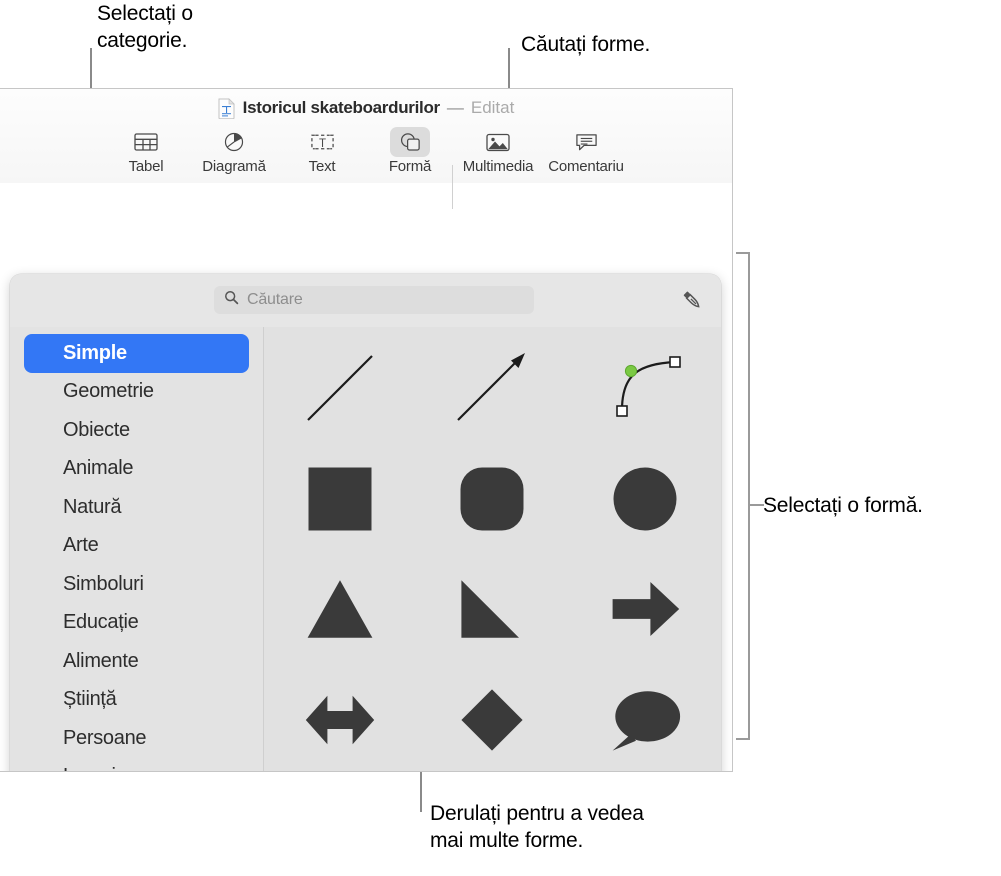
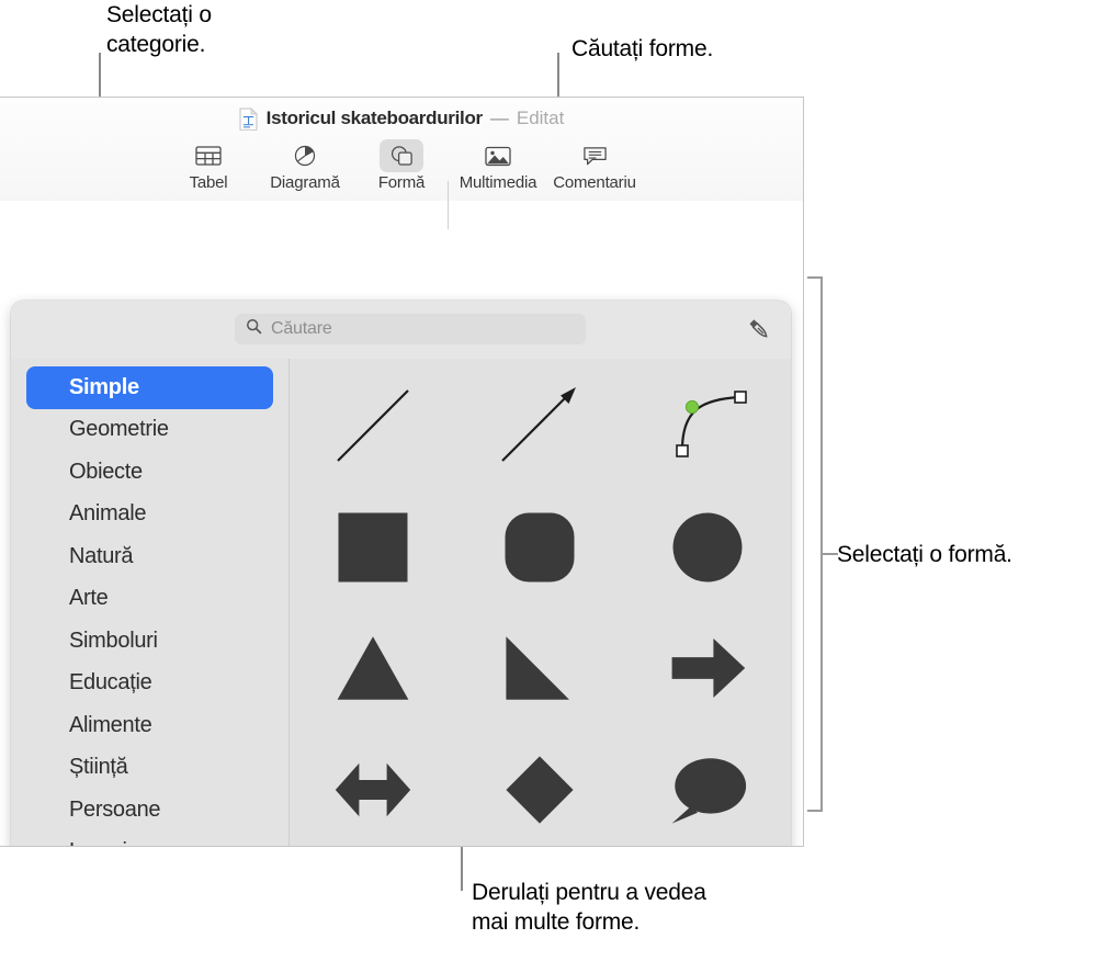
  Selectați o
  categorie.
  Căutați forme.
  Selectați o formă.
  Derulați pentru a vedea
  mai multe forme.
  Istoricul skateboardurilor
  —
  Editat
  Tabel
  Diagramă
- T
- Text
  Formă
  Multimedia
  Comentariu
  Căutare
  Simple
  Geometrie
  Obiecte
  Animale
  Natură
  Arte
  Simboluri
  Educație
  Alimente
  Știință
  Persoane
